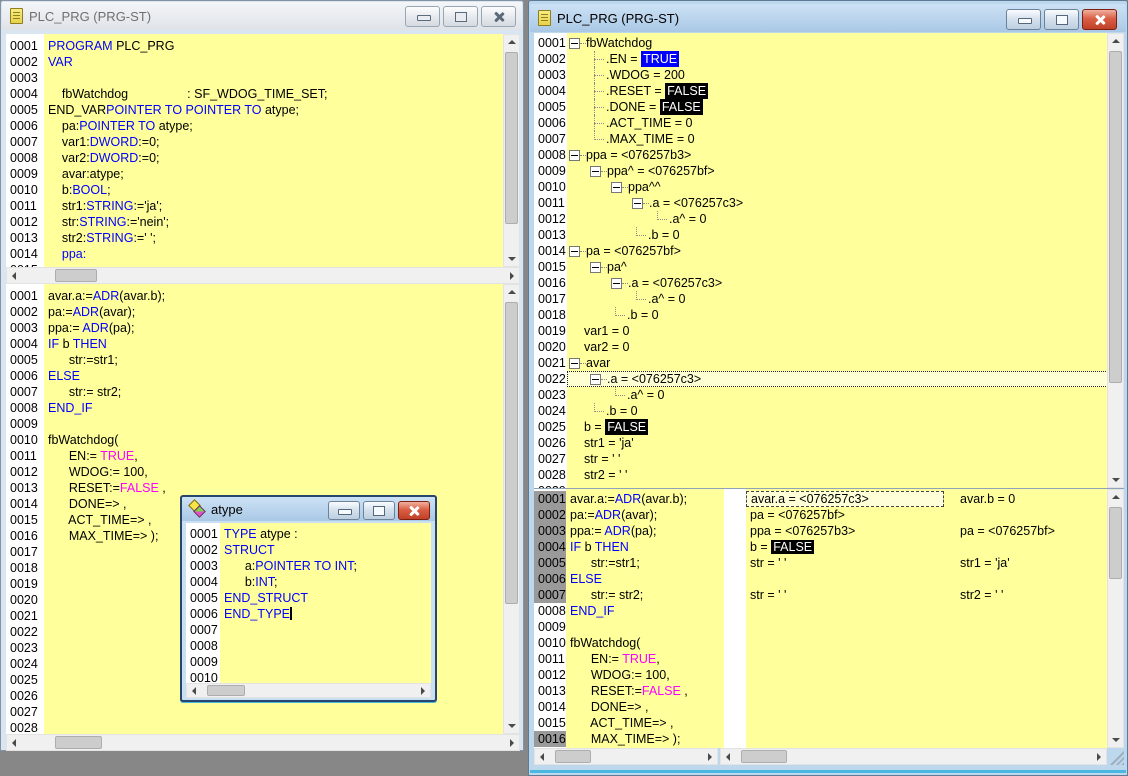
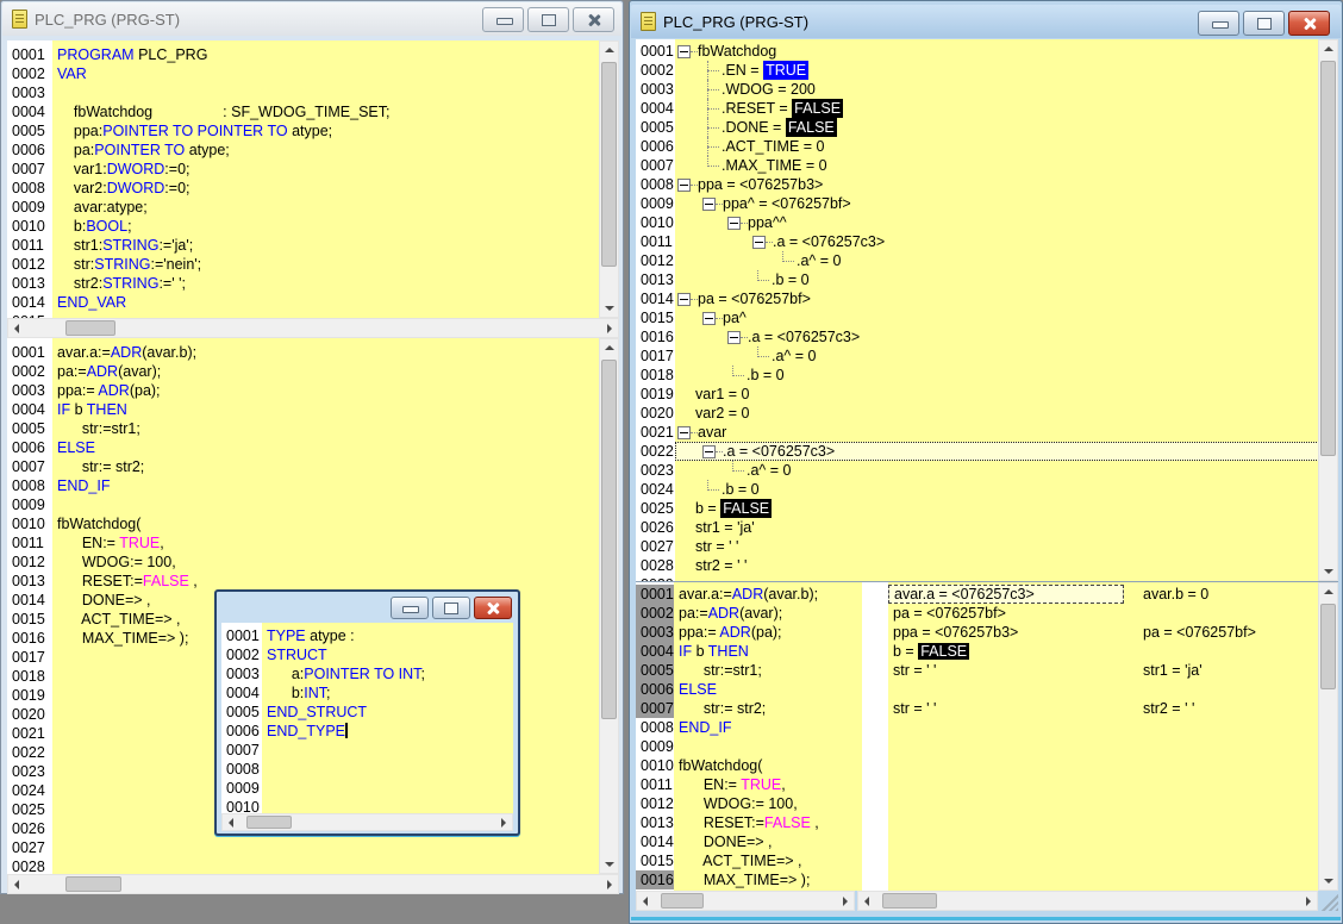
  PLC_PRG (PRG-ST)
  0001
  PROGRAM PLC_PRG
  0002
  VAR
  0003
  0004
  fbWatchdog : SF_WDOG_TIME_SET;
  0005
- END_VARPOINTER TO POINTER TO atype;
+ ppa:POINTER TO POINTER TO atype;
  0006
  pa:POINTER TO atype;
  0007
  var1:DWORD:=0;
  0008
  var2:DWORD:=0;
  0009
  avar:atype;
  0010
  b:BOOL;
  0011
  str1:STRING:='ja';
  0012
  str:STRING:='nein';
  0013
  str2:STRING:=' ';
  0014
- ppa:
+ END_VAR
  0001
  avar.a:=ADR(avar.b);
  0002
  pa:=ADR(avar);
  0003
  ppa:= ADR(pa);
  0004
  IF b THEN
  0005
  str:=str1;
  0006
  ELSE
  0007
  str:= str2;
  0008
  END_IF
  0009
  0010
  fbWatchdog(
  0011
  EN:= TRUE,
  0012
  WDOG:= 100,
  0013
  RESET:=FALSE ,
  0014
  DONE=> ,
  0015
  ACT_TIME=> ,
  0016
  MAX_TIME=> );
  0017
  0018
  0019
  0020
  0021
  0022
  0023
  0024
  0025
  0026
  0027
  0028
  PLC_PRG (PRG-ST)
  0001
  fbWatchdog
  0002
  .EN =
  TRUE
  0003
  .WDOG = 200
  0004
  .RESET =
  FALSE
  0005
  .DONE =
  FALSE
  0006
  .ACT_TIME = 0
  0007
  .MAX_TIME = 0
  0008
  ppa = <076257b3>
  0009
  ppa^ = <076257bf>
  0010
  ppa^^
  0011
  .a = <076257c3>
  0012
  .a^ = 0
  0013
  .b = 0
  0014
  pa = <076257bf>
  0015
  pa^
  0016
  .a = <076257c3>
  0017
  .a^ = 0
  0018
  .b = 0
  0019
  var1 = 0
  0020
  var2 = 0
  0021
  avar
  0022
  .a = <076257c3>
  0023
  .a^ = 0
  0024
  .b = 0
  0025
  b =
  FALSE
  0026
  str1 = 'ja'
  0027
  str = ' '
  0028
  str2 = ' '
  0001
  avar.a:=ADR(avar.b);
  0002
  pa:=ADR(avar);
  0003
  ppa:= ADR(pa);
  0004
  IF b THEN
  0005
  str:=str1;
  0006
  ELSE
  0007
  str:= str2;
  0008
  END_IF
  0009
  0010
  fbWatchdog(
  0011
  EN:= TRUE,
  0012
  WDOG:= 100,
  0013
  RESET:=FALSE ,
  0014
  DONE=> ,
  0015
  ACT_TIME=> ,
  0016
  MAX_TIME=> );
  avar.a = <076257c3>
  pa = <076257bf>
  ppa = <076257b3>
  b = FALSE
  str = ' '
  str = ' '
  avar.b = 0
  pa = <076257bf>
  str1 = 'ja'
  str2 = ' '
- atype
  0001
  TYPE atype :
  0002
  STRUCT
  0003
  a:POINTER TO INT;
  0004
  b:INT;
  0005
  END_STRUCT
  0006
  END_TYPE
  0007
  0008
  0009
  0010
